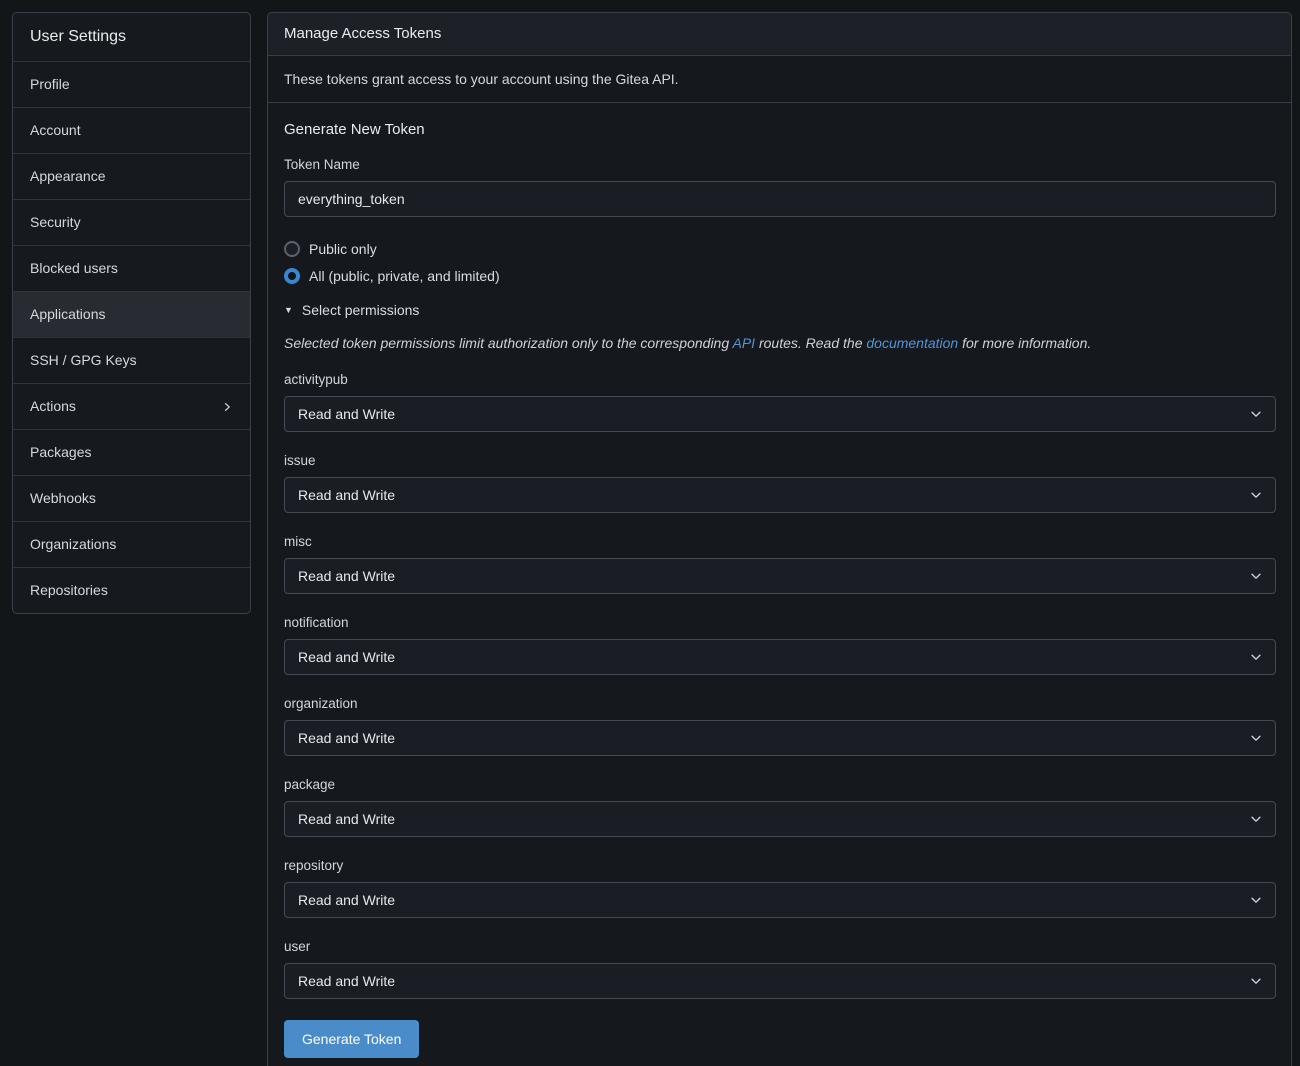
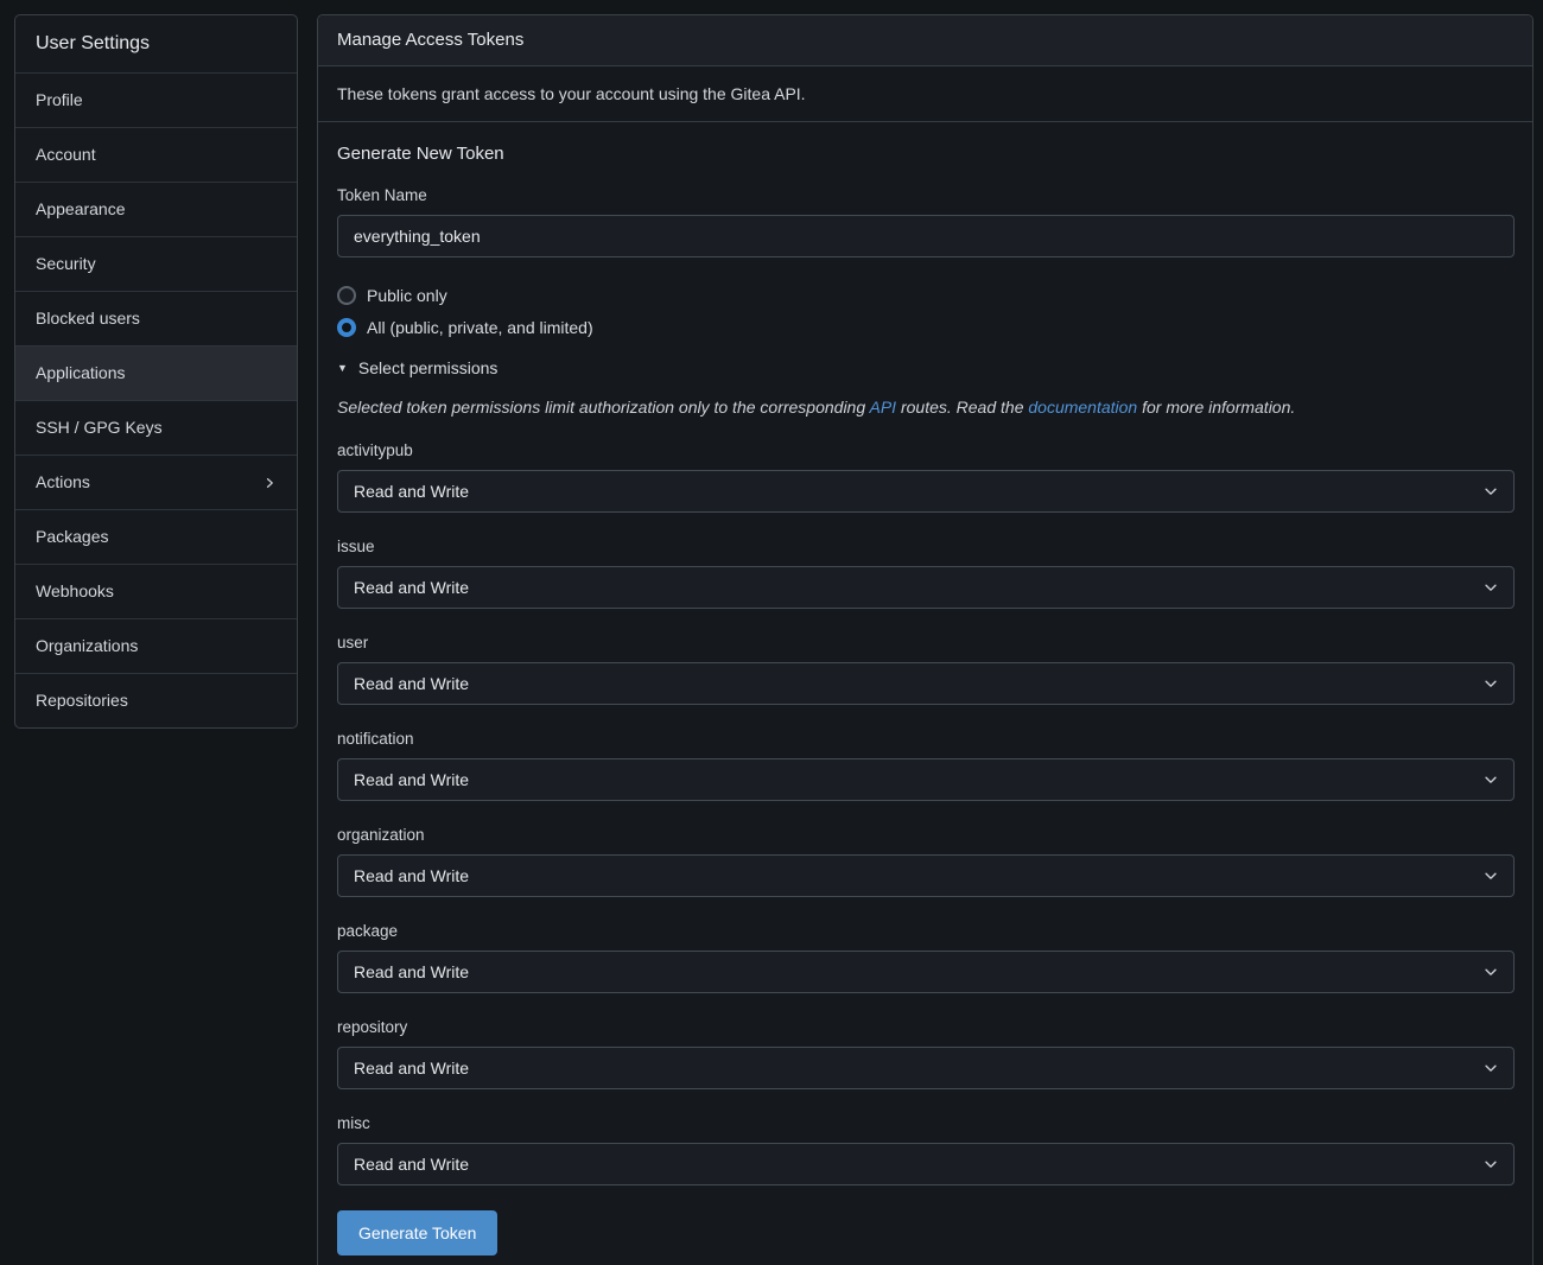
  User Settings
  Profile
  Account
  Appearance
  Security
  Blocked users
  Applications
  SSH / GPG Keys
  Actions
  Packages
  Webhooks
  Organizations
  Repositories
  Manage Access Tokens
  These tokens grant access to your account using the Gitea API.
  Generate New Token
  Token Name
  everything_token
  Public only
  All (public, private, and limited)
  ▼
  Select permissions
  Selected token permissions limit authorization only to the corresponding API routes. Read the documentation for more information.
  activitypub
  Read and Write
  issue
  Read and Write
- misc
+ user
  Read and Write
  notification
  Read and Write
  organization
  Read and Write
  package
  Read and Write
  repository
  Read and Write
- user
+ misc
  Read and Write
  Generate Token
